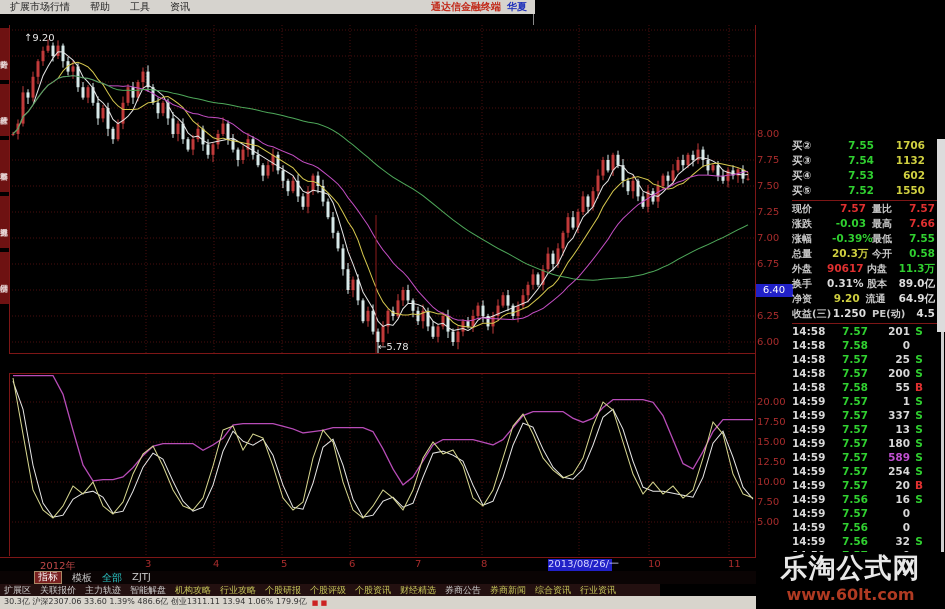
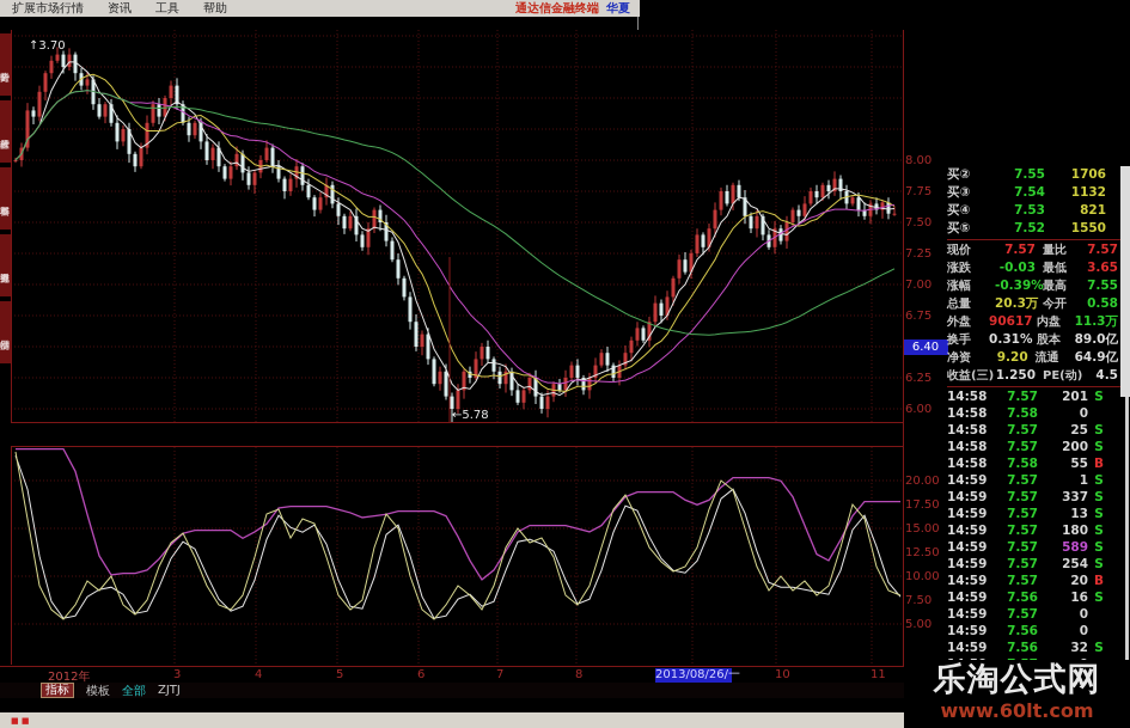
  扩展市场行情
- 帮助
+ 资讯
  工具
- 资讯
+ 帮助
  通达信金融终端
  华夏
- ↑9.20
+ ↑3.70
  ←5.78
  8.00
  7.75
  7.50
  7.25
  7.00
  6.75
  6.25
  6.00
  6.40
  20.00
  17.50
  15.00
  12.50
  10.00
  7.50
  5.00
  2012年
  2013/08/26/一
  3
  4
  5
  6
  7
  8
  10
  11
  指标
  模板
  全部
  ZJTJ
- 扩展区
- 关联报价
- 主力轨迹
- 智能解盘
- 机构攻略
- 行业攻略
- 个股研报
- 个股评级
- 个股资讯
- 财经精选
- 券商公告
- 券商新闻
- 综合资讯
- 行业资讯
- 30.3亿 沪深2307.06 33.60 1.39% 486.6亿 创业1311.11 13.94 1.06% 179.9亿
  ■ ■
  买②
  7.55
  1706
  买③
  7.54
  1132
  买④
  7.53
- 602
+ 821
  买⑤
  7.52
  1550
  现价
  7.57
  量比
  7.57
  涨跌
  -0.03
- 最高
+ 最低
- 7.66
+ 3.65
  涨幅
  -0.39
- 最低
+ 最高
  7.55
  总量
  20.3万
  今开
  0.58
  外盘
  90617
  内盘
  11.3万
  换手
  0.31%
  股本
  89.0亿
  净资
  9.20
  流通
  64.9亿
  收益(三)
  1.250
  PE(动)
  4.5
  14:58
  7.57
  201
  S
  14:58
  7.58
  0
  14:58
  7.57
  25
  S
  14:58
  7.57
  200
  S
  14:58
  7.58
  55
  B
  14:59
  7.57
  1
  S
  14:59
  7.57
  337
  S
  14:59
  7.57
  13
  S
  14:59
  7.57
  180
  S
  14:59
  7.57
  589
  S
  14:59
  7.57
  254
  S
  14:59
  7.57
  20
  B
  14:59
  7.56
  16
  S
  14:59
  7.57
  0
  14:59
  7.56
  0
  14:59
  7.56
  32
  S
  乐淘公式网
  www.60lt.com
